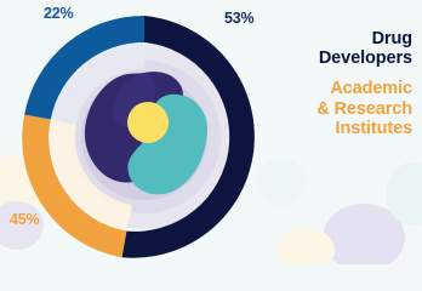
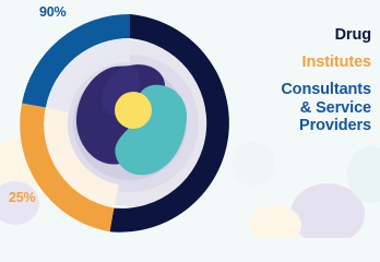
- 53%
- 22%
+ 90%
- 45%
+ 25%
  Drug
- Developers
- Academic
- & Research
  Institutes
+ Consultants
+ & Service
+ Providers
